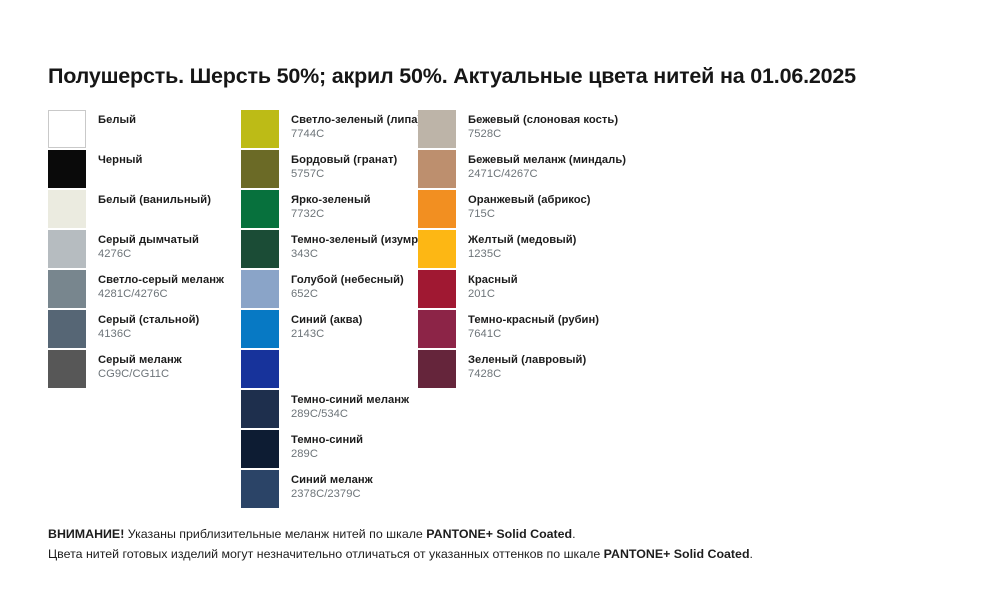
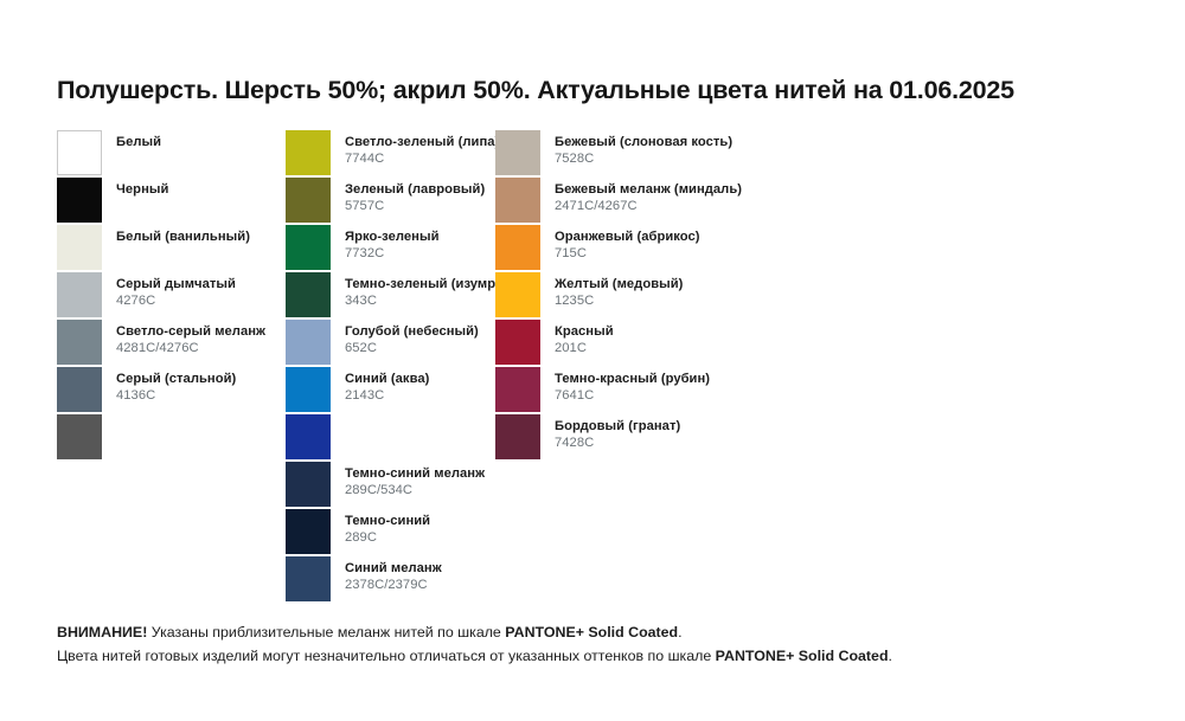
  Полушерсть. Шерсть 50%; акрил 50%. Актуальные цвета нитей на 01.06.2025
  Белый
  Черный
  Белый (ванильный)
  Серый дымчатый
  4276C
  Светло-серый меланж
  4281C/4276C
  Серый (стальной)
  4136C
- Серый меланж
- CG9C/CG11C
  Светло-зеленый (липа
  7744C
- Бордовый (гранат)
+ Зеленый (лавровый)
  5757C
  Ярко-зеленый
  7732C
  Темно-зеленый (изумр
  343C
  Голубой (небесный)
  652C
  Синий (аква)
  2143C
  Темно-синий меланж
  289C/534C
  Темно-синий
  289C
  Синий меланж
  2378C/2379C
  Бежевый (слоновая кость)
  7528C
  Бежевый меланж (миндаль)
  2471C/4267C
  Оранжевый (абрикос)
  715C
  Желтый (медовый)
  1235C
  Красный
  201C
  Темно-красный (рубин)
  7641C
- Зеленый (лавровый)
+ Бордовый (гранат)
  7428C
  ВНИМАНИЕ! Указаны приблизительные меланж нитей по шкале PANTONE+ Solid Coated.
  Цвета нитей готовых изделий могут незначительно отличаться от указанных оттенков по шкале PANTONE+ Solid Coated.
